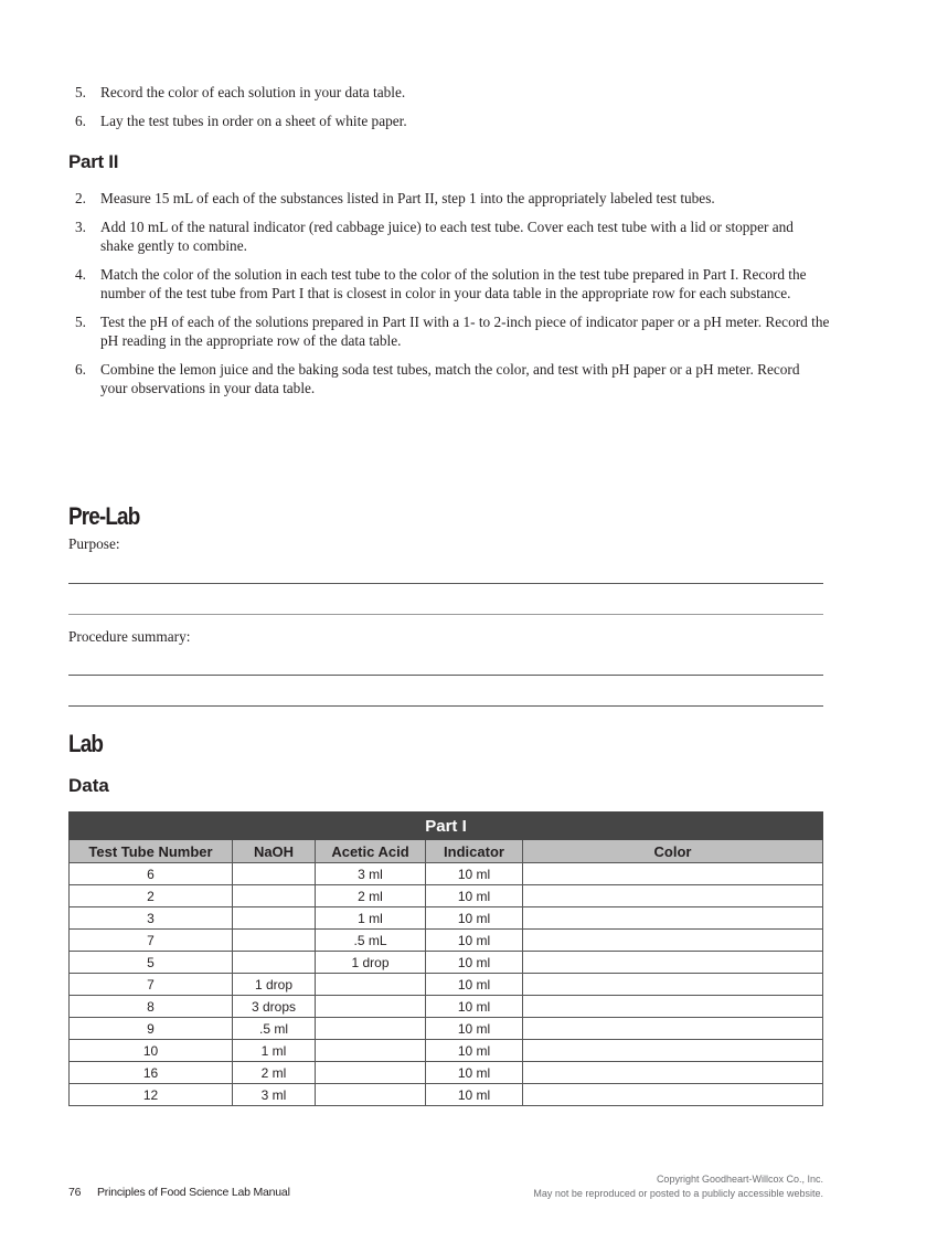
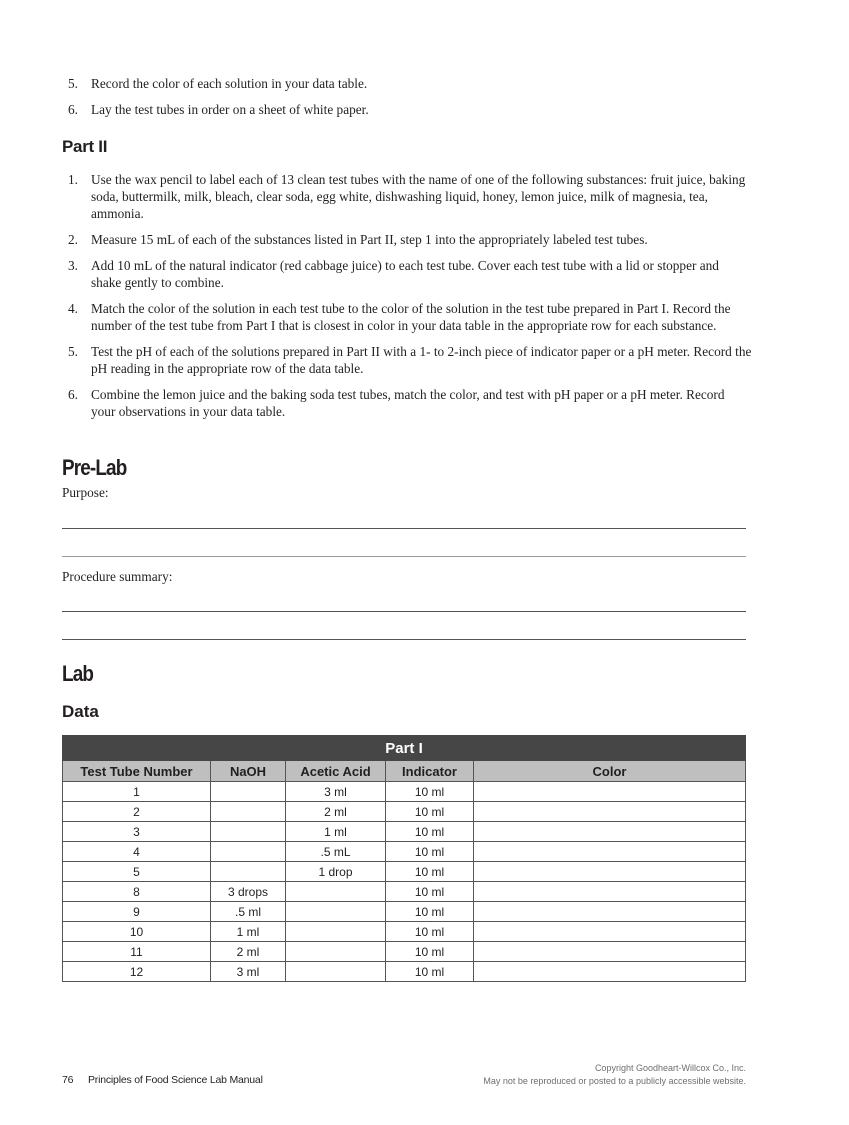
  5.
  Record the color of each solution in your data table.
  6.
  Lay the test tubes in order on a sheet of white paper.
  Part II
+ 1.
+ Use the wax pencil to label each of 13 clean test tubes with the name of one of the following substances: fruit juice, baking soda, buttermilk, milk, bleach, clear soda, egg white, dishwashing liquid, honey, lemon juice, milk of magnesia, tea, ammonia.
  2.
  Measure 15 mL of each of the substances listed in Part II, step 1 into the appropriately labeled test tubes.
  3.
  Add 10 mL of the natural indicator (red cabbage juice) to each test tube. Cover each test tube with a lid or stopper and shake gently to combine.
  4.
  Match the color of the solution in each test tube to the color of the solution in the test tube prepared in Part I. Record the number of the test tube from Part I that is closest in color in your data table in the appropriate row for each substance.
  5.
  Test the pH of each of the solutions prepared in Part II with a 1- to 2-inch piece of indicator paper or a pH meter. Record the pH reading in the appropriate row of the data table.
  6.
  Combine the lemon juice and the baking soda test tubes, match the color, and test with pH paper or a pH meter. Record your observations in your data table.
  Pre-Lab
  Purpose:
  Procedure summary:
  Lab
  Data
  Part I
  Test Tube Number	NaOH	Acetic Acid	Indicator	Color
- 6		3 ml	10 ml
+ 1		3 ml	10 ml
  2		2 ml	10 ml
  3		1 ml	10 ml
- 7		.5 mL	10 ml
+ 4		.5 mL	10 ml
  5		1 drop	10 ml
- 7	1 drop		10 ml
  8	3 drops		10 ml
  9	.5 ml		10 ml
  10	1 ml		10 ml
- 16	2 ml		10 ml
+ 11	2 ml		10 ml
  12	3 ml		10 ml
  76 Principles of Food Science Lab Manual
  Copyright Goodheart-Willcox Co., Inc.
  May not be reproduced or posted to a publicly accessible website.
